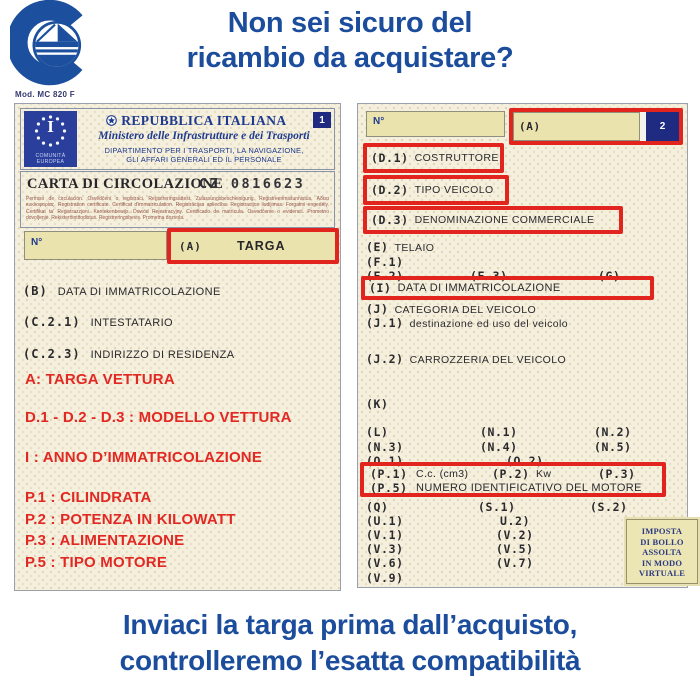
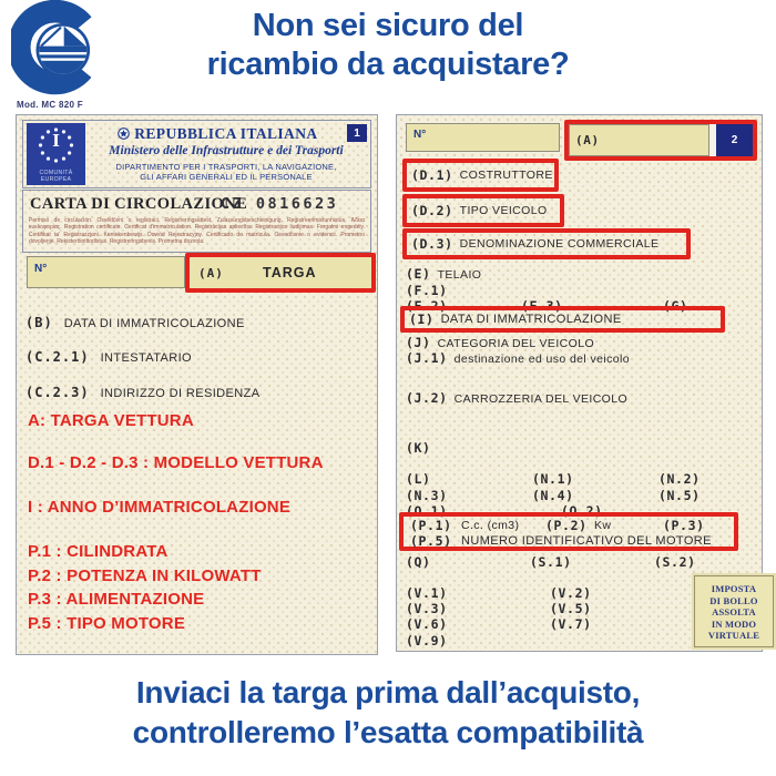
  Non sei sicuro del
  ricambio da acquistare?
  Mod. MC 820 F
  I
  1
  REPUBBLICA ITALIANA
  Ministero delle Infrastrutture e dei Trasporti
  DIPARTIMENTO PER I TRASPORTI, LA NAVIGAZIONE,
  GLI AFFARI GENERALI ED IL PERSONALE
  CARTA DI CIRCOLAZIONE
  CZ 0816623
  N°
  (A)
  TARGA
  (B)
  DATA DI IMMATRICOLAZIONE
  (C.2.1)
  INTESTATARIO
  (C.2.3)
  INDIRIZZO DI RESIDENZA
  A: TARGA VETTURA
  D.1 - D.2 - D.3 : MODELLO VETTURA
  I : ANNO D’IMMATRICOLAZIONE
  P.1 : CILINDRATA
  P.2 : POTENZA IN KILOWATT
  P.3 : ALIMENTAZIONE
  P.5 : TIPO MOTORE
  N°
  (A)
  2
  (D.1)
  COSTRUTTORE
  (D.2)
  TIPO VEICOLO
  (D.3)
  DENOMINAZIONE COMMERCIALE
  (E)
  TELAIO
  (F.1)
  (F.2)
  (F.3)
  (G)
  (I)
  DATA DI IMMATRICOLAZIONE
  (J)
  CATEGORIA DEL VEICOLO
  (J.1)
  destinazione ed uso del veicolo
  (J.2)
  CARROZZERIA DEL VEICOLO
  (K)
  (L)
  (N.1)
  (N.2)
  (N.3)
  (N.4)
  (N.5)
  (O.1)
  (O.2)
  (P.1)
  C.c. (cm3)
  (P.2)
  Kw
  (P.3)
  (P.5)
  NUMERO IDENTIFICATIVO DEL MOTORE
  (Q)
  (S.1)
  (S.2)
- (U.1)
- U.2)
  (V.1)
  (V.2)
  (V.3)
  (V.5)
  (V.6)
  (V.7)
  (V.9)
  IMPOSTA
  DI BOLLO
  ASSOLTA
  IN MODO
  VIRTUALE
  Inviaci la targa prima dall’acquisto,
  controlleremo l’esatta compatibilità
